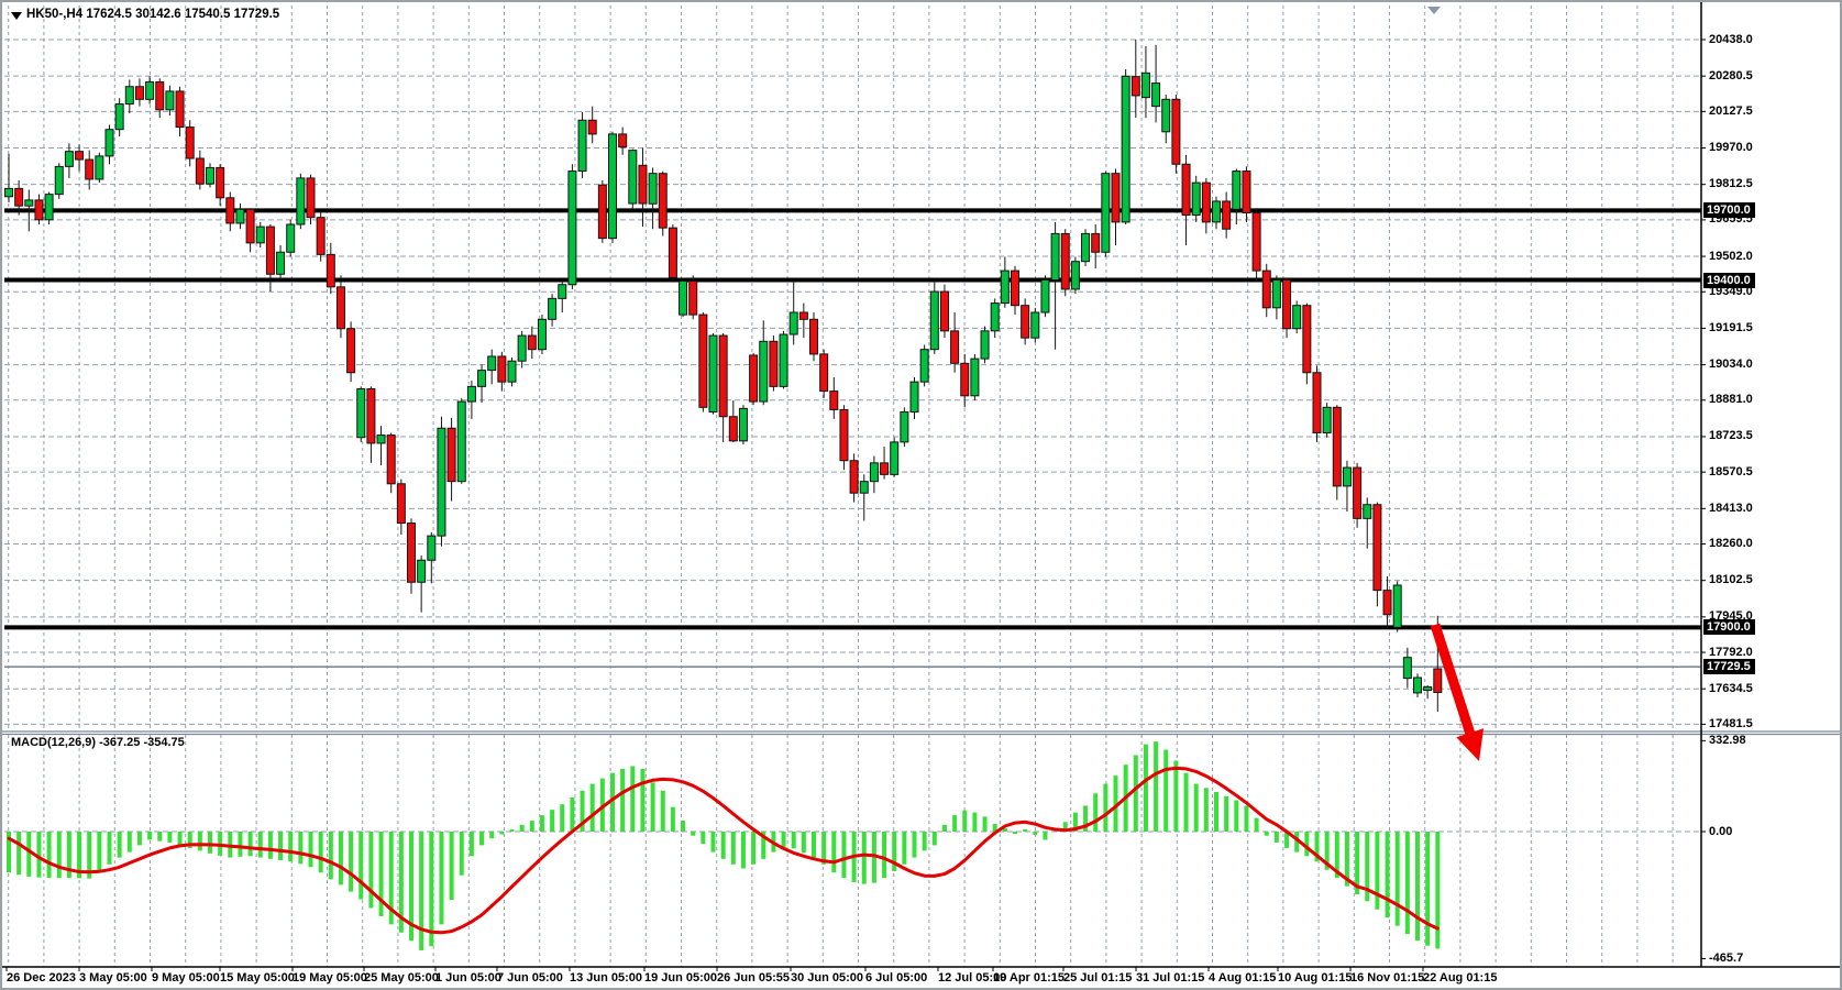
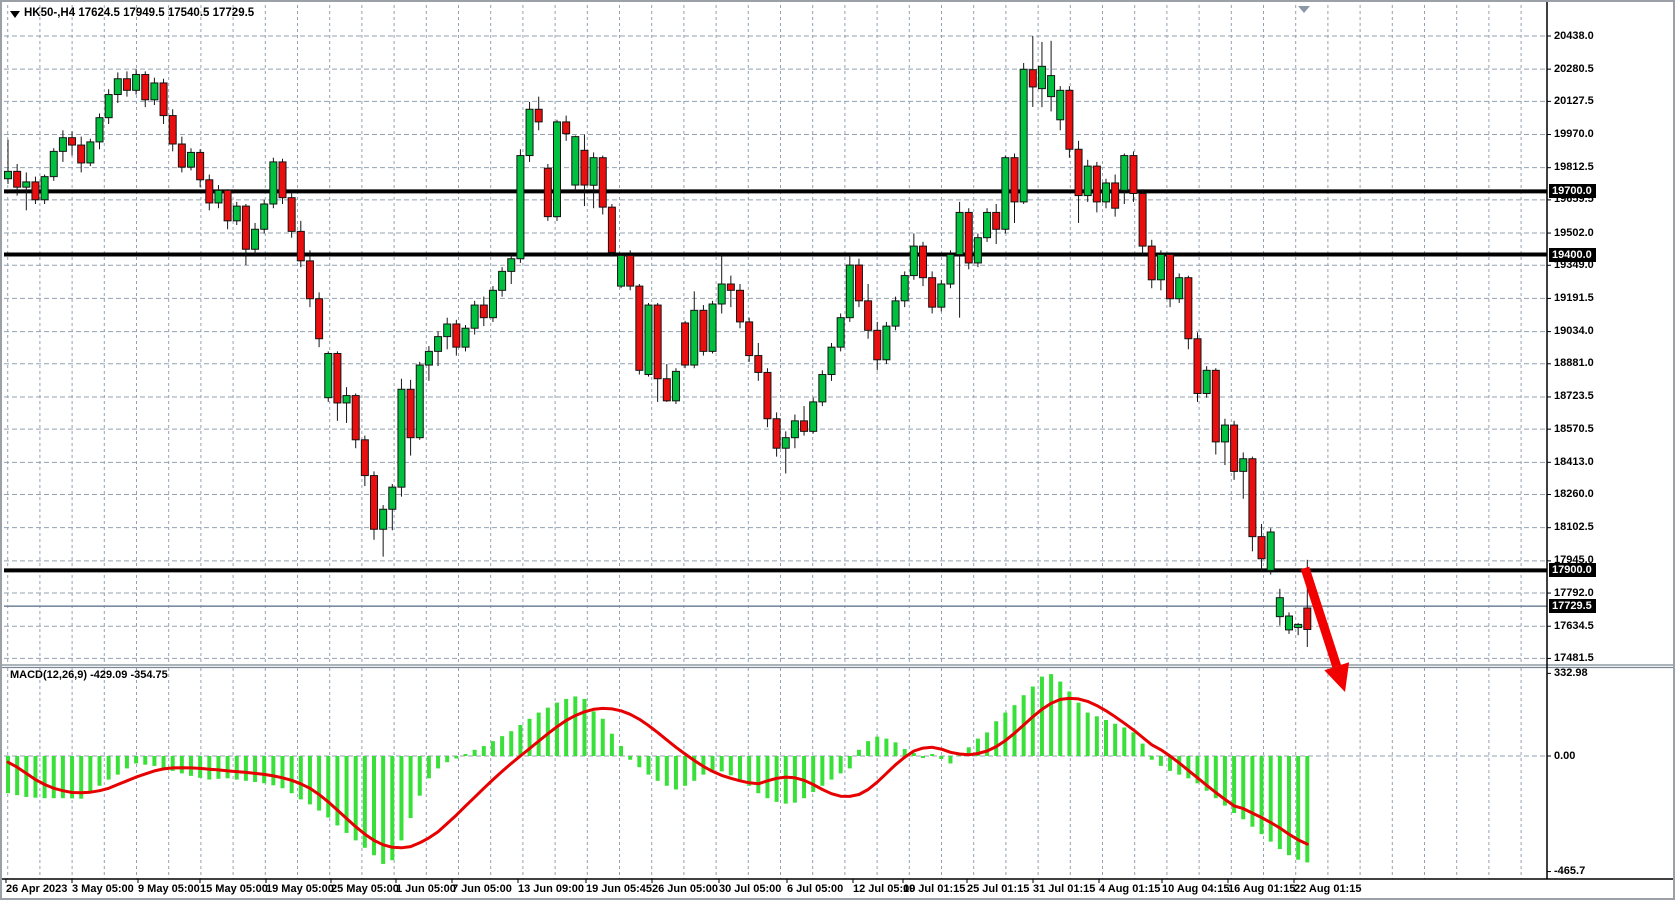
- HK50-,H4 17624.5 30142.6 17540.5 17729.5
+ HK50-,H4 17624.5 17949.5 17540.5 17729.5
- MACD(12,26,9) -367.25 -354.75
+ MACD(12,26,9) -429.09 -354.75
  20438.0
  20280.5
  20127.5
  19970.0
  19812.5
  19659.5
  19502.0
  19349.0
  19191.5
  19034.0
  18881.0
  18723.5
  18570.5
  18413.0
  18260.0
  18102.5
  17945.0
  17792.0
  17634.5
  17481.5
  332.98
  0.00
  -465.7
  19700.0
  19400.0
  17900.0
  17729.5
- 26 Dec 2023
+ 26 Apr 2023
  3 May 05:00
  9 May 05:00
  15 May 05:00
  19 May 05:00
  25 May 05:00
  1 Jun 05:00
  7 Jun 05:00
- 13 Jun 05:00
+ 13 Jun 09:00
- 19 Jun 05:00
+ 19 Jun 05:45
- 26 Jun 05:55
+ 26 Jun 05:00
- 30 Jun 05:00
+ 30 Jul 05:00
  6 Jul 05:00
  12 Jul 05:00
- 19 Apr 01:15
+ 19 Jul 01:15
  25 Jul 01:15
  31 Jul 01:15
  4 Aug 01:15
- 10 Aug 01:15
+ 10 Aug 04:15
- 16 Nov 01:15
+ 16 Aug 01:15
  22 Aug 01:15
